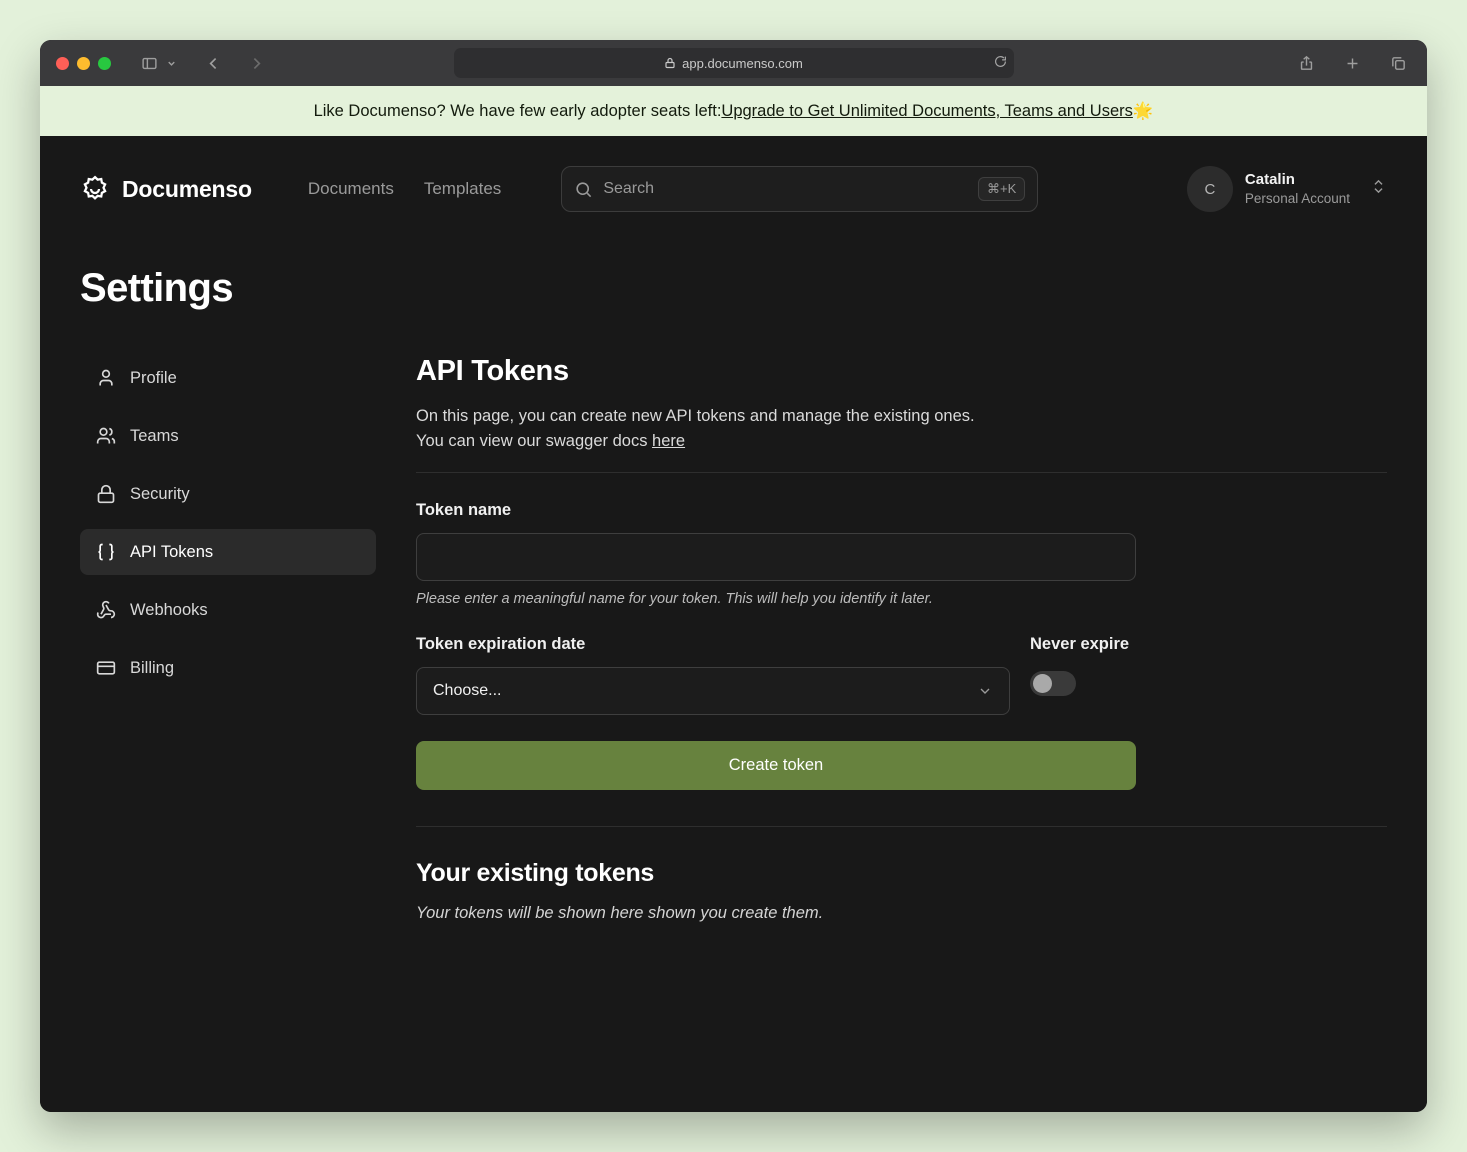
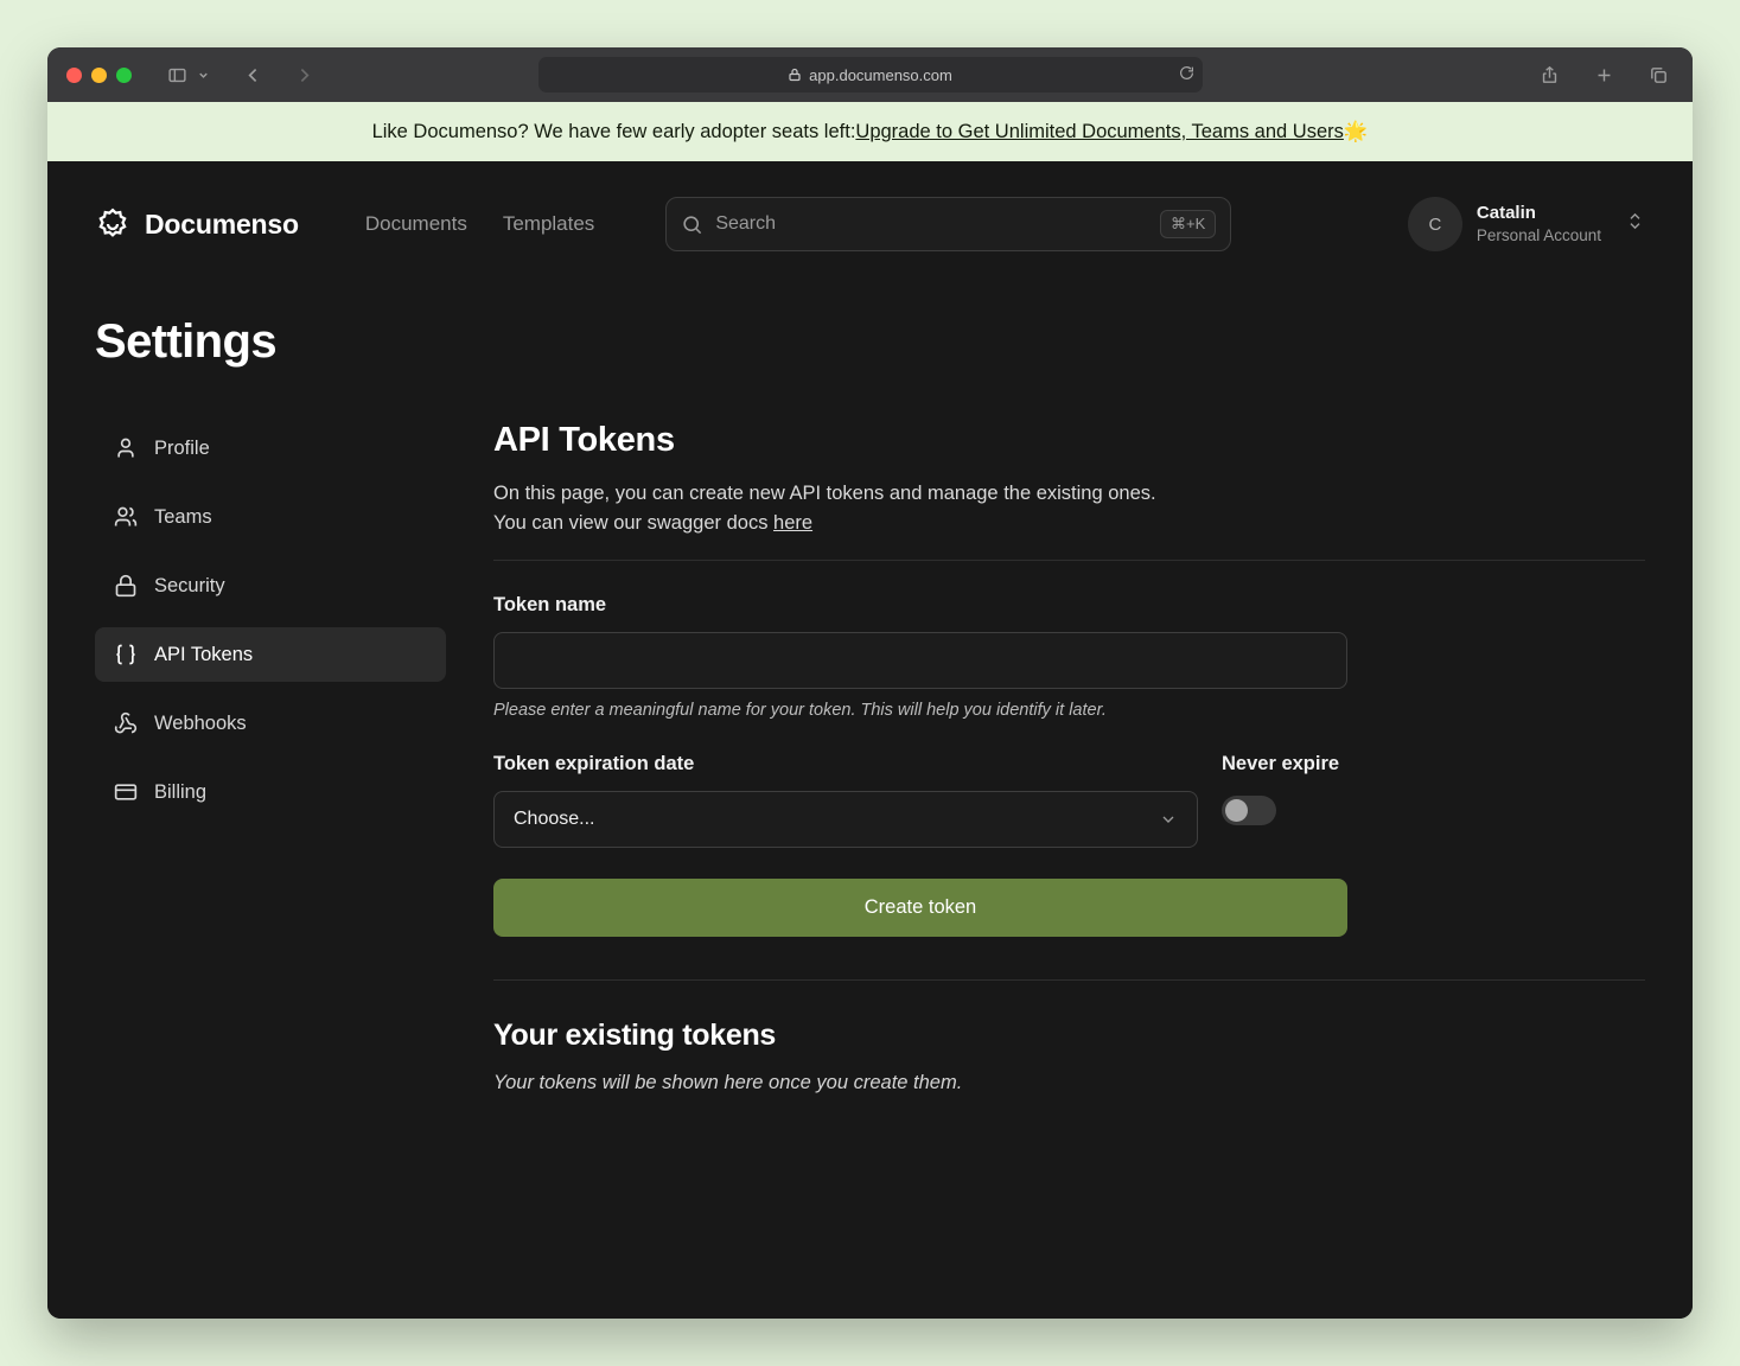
  app.documenso.com
  Like Documenso? We have few early adopter seats left:
  Upgrade to Get Unlimited Documents, Teams and Users
  🌟
  Documenso
  Documents
  Templates
  Search
  ⌘+K
  C
  Catalin
  Personal Account
  Settings
  Profile
  Teams
  Security
  API Tokens
  Webhooks
  Billing
  API Tokens
  On this page, you can create new API tokens and manage the existing ones.
  You can view our swagger docs here
  Token name
  Please enter a meaningful name for your token. This will help you identify it later.
  Token expiration date
  Choose...
  Never expire
  Create token
  Your existing tokens
- Your tokens will be shown here shown you create them.
+ Your tokens will be shown here once you create them.
